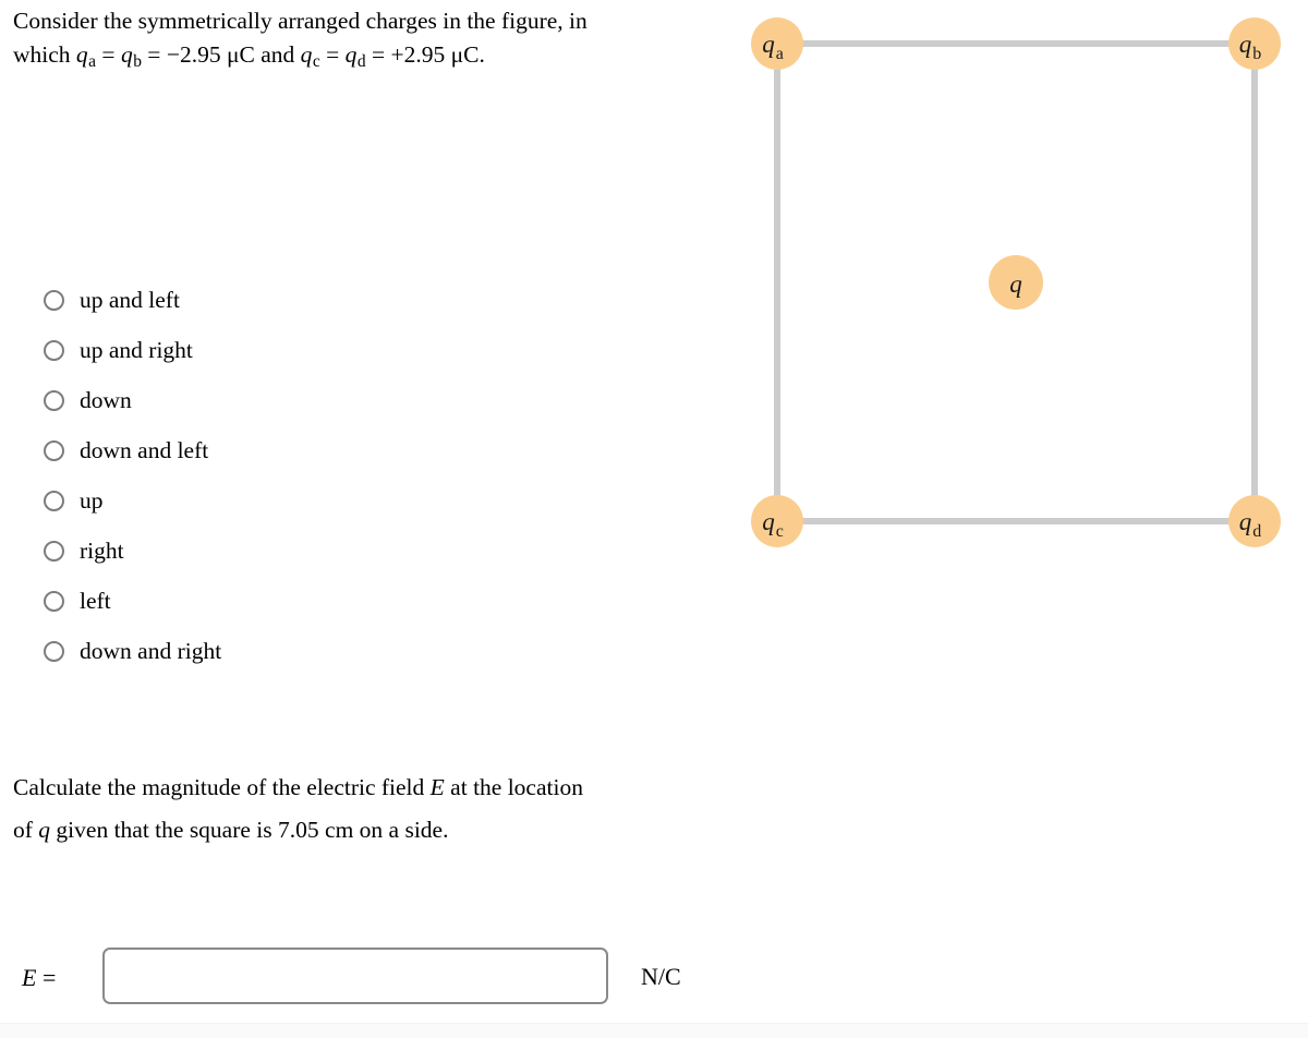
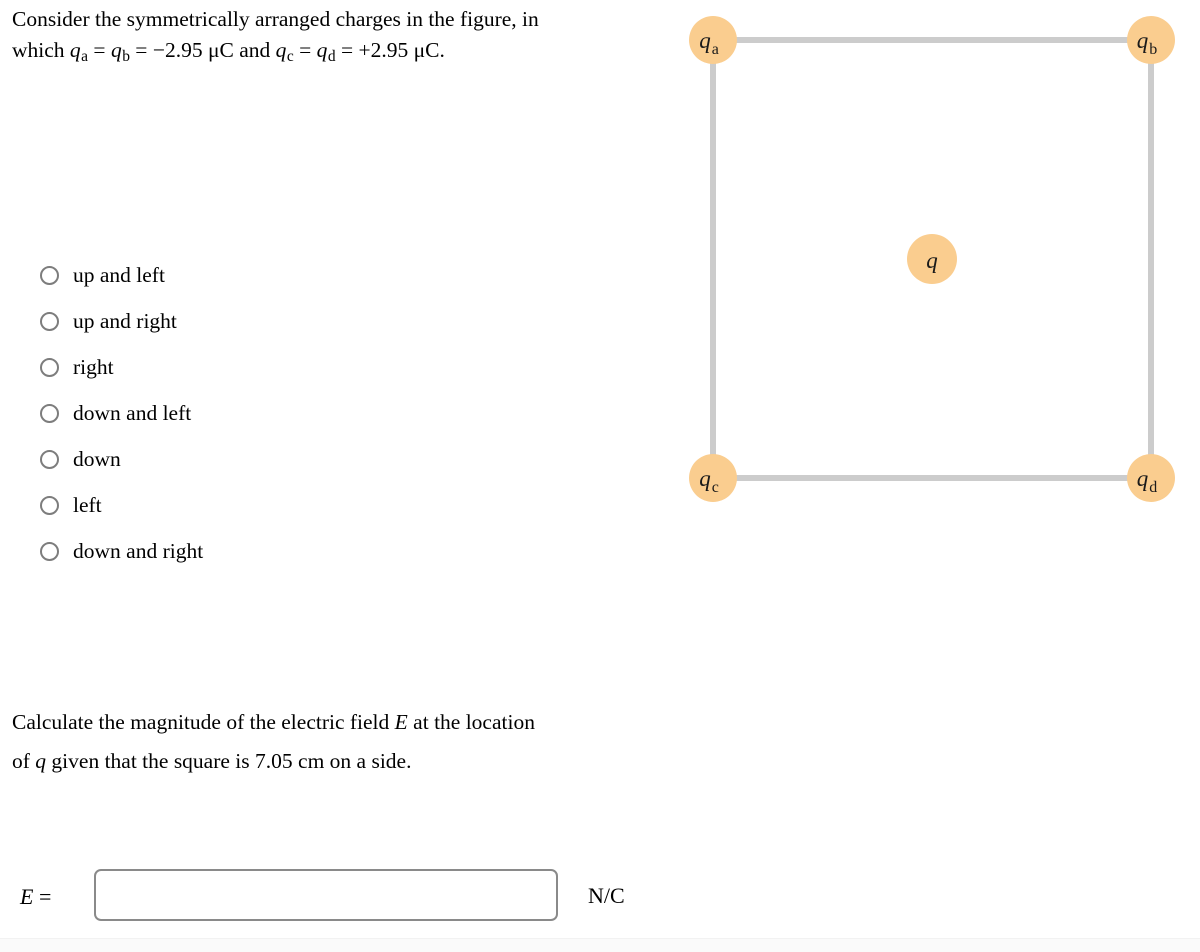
  Consider the symmetrically arranged charges in the figure, in
  which qa = qb = −2.95 μC and qc = qd = +2.95 μC.
  up and left
  up and right
- down
+ right
  down and left
- up
- right
+ down
  left
  down and right
  Calculate the magnitude of the electric field E at the location
  of q given that the square is 7.05 cm on a side.
  E =
  N/C
  qa
  qb
  qc
  qd
  q
